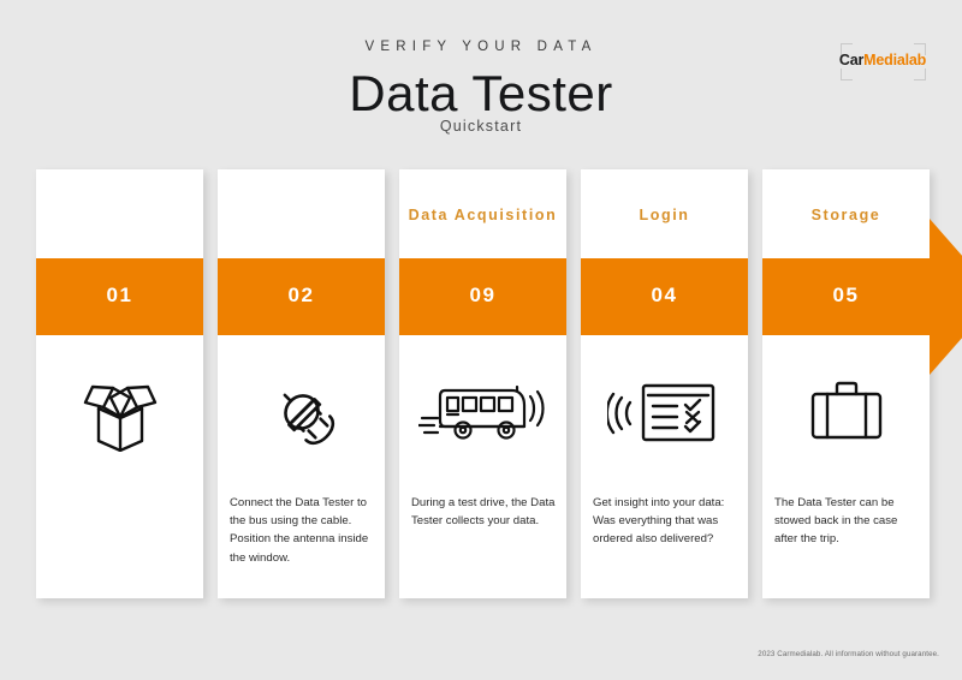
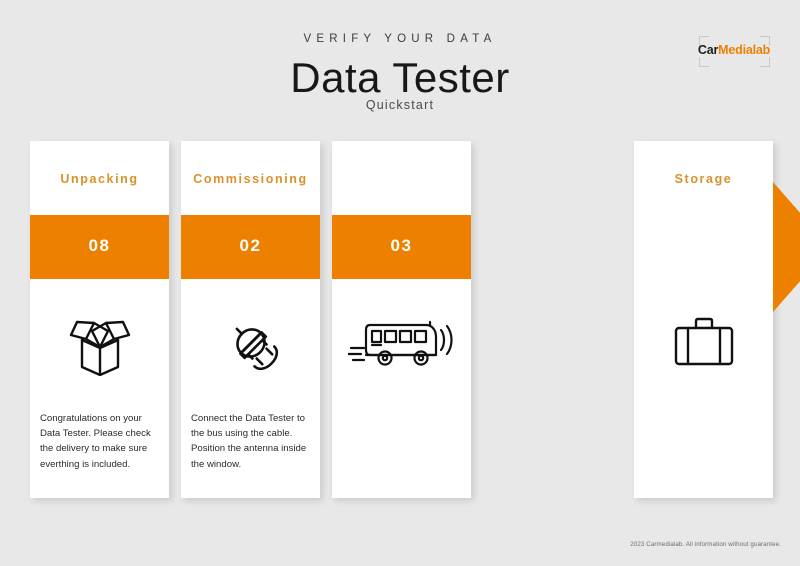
  VERIFY YOUR DATA
  Data Tester
  Quickstart
  CarMedialab
+ Unpacking
- 01
+ 08
+ Congratulations on your Data Tester. Please check the delivery to make sure everthing is included.
+ Commissioning
  02
  Connect the Data Tester to the bus using the cable. Position the antenna inside the window.
- Data Acquisition
- 09
+ 03
- During a test drive, the Data Tester collects your data.
- Login
- 04
- Get insight into your data: Was everything that was ordered also delivered?
  Storage
- 05
- The Data Tester can be stowed back in the case after the trip.
